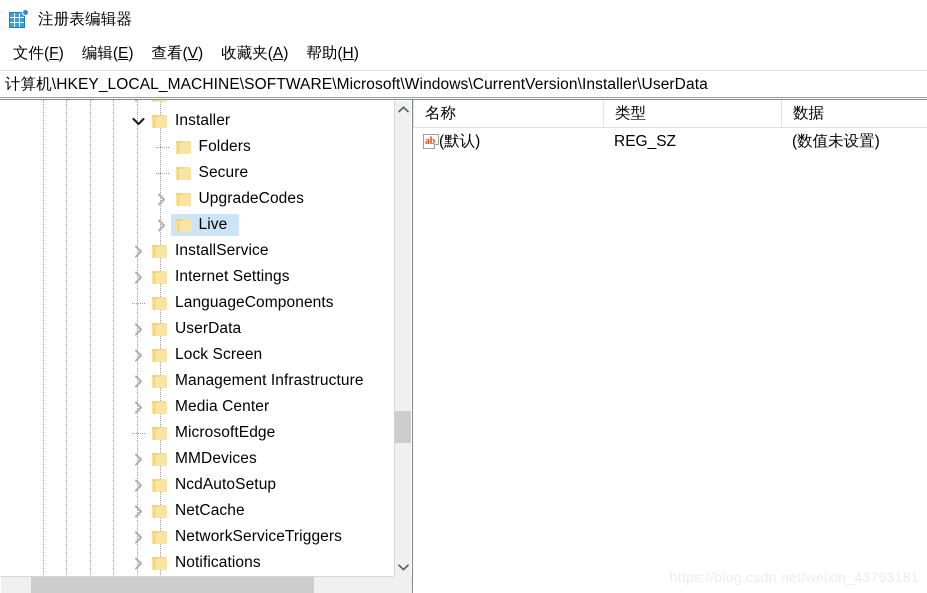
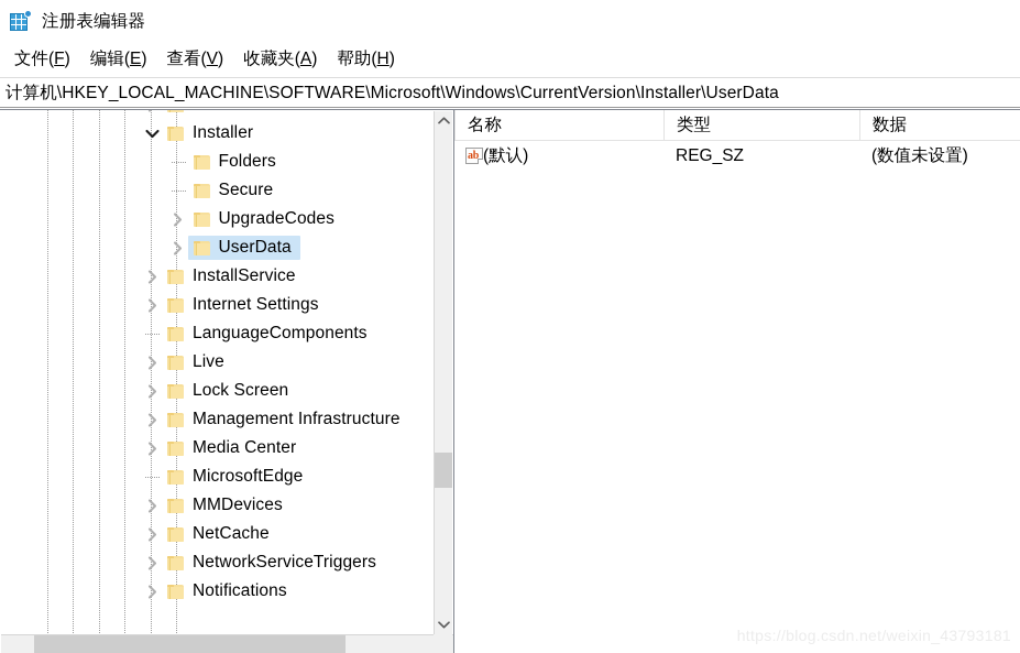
  注册表编辑器
  文件(F)
  编辑(E)
  查看(V)
  收藏夹(A)
  帮助(H)
  计算机\HKEY_LOCAL_MACHINE\SOFTWARE\Microsoft\Windows\CurrentVersion\Installer\UserData
  Installer
  Folders
  Secure
  UpgradeCodes
- Live
+ UserData
  InstallService
  Internet Settings
  LanguageComponents
- UserData
+ Live
  Lock Screen
  Management Infrastructure
  Media Center
  MicrosoftEdge
  MMDevices
- NcdAutoSetup
  NetCache
  NetworkServiceTriggers
  Notifications
  名称
  类型
  数据
  ab
  (默认)
  REG_SZ
  (数值未设置)
